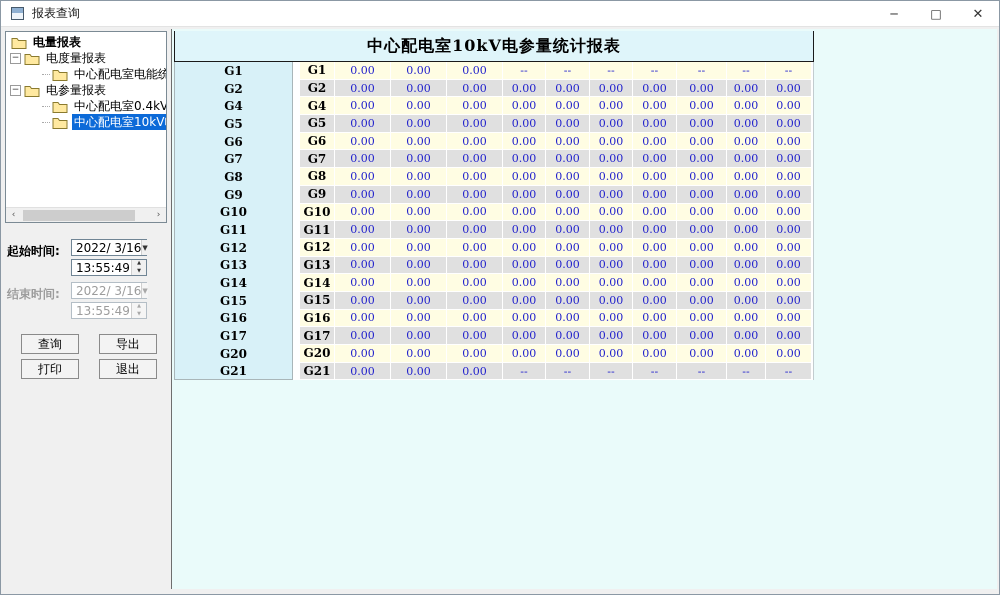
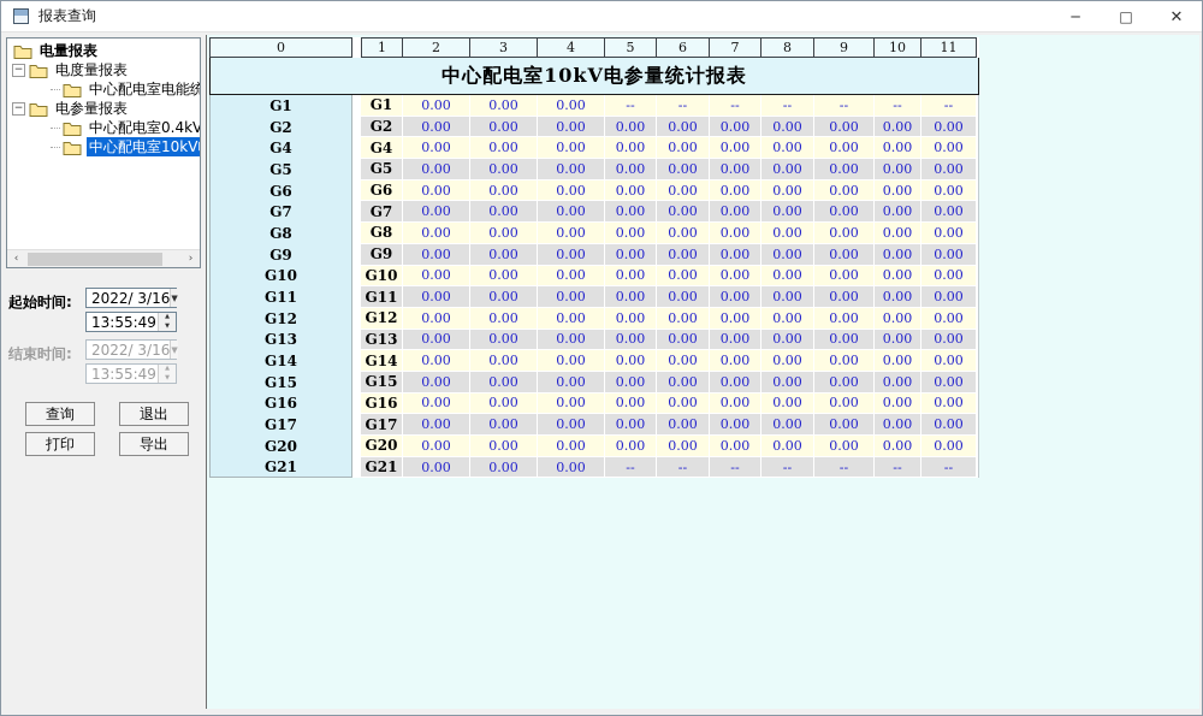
  报表查询
  ─
  □
  ✕
  电量报表
  −
  电度量报表
  中心配电室电能统
  −
  电参量报表
  ‹
  ›
  起始时间:
  2022/ 3/16
  ▼
  13:55:49
  结束时间:
  2022/ 3/16
  ▼
  13:55:49
  查询
- 导出
+ 退出
  打印
- 退出
+ 导出
+ 0
+ 1
+ 2
+ 3
+ 4
+ 5
+ 6
+ 7
+ 8
+ 9
+ 10
+ 11
  中心配电室10kV电参量统计报表
  G1
  G1
  0.00
  0.00
  0.00
  --
  --
  --
  --
  --
  --
  --
  G2
  G2
  0.00
  0.00
  0.00
  0.00
  0.00
  0.00
  0.00
  0.00
  0.00
  0.00
  G4
  G4
  0.00
  0.00
  0.00
  0.00
  0.00
  0.00
  0.00
  0.00
  0.00
  0.00
  G5
  G5
  0.00
  0.00
  0.00
  0.00
  0.00
  0.00
  0.00
  0.00
  0.00
  0.00
  G6
  G6
  0.00
  0.00
  0.00
  0.00
  0.00
  0.00
  0.00
  0.00
  0.00
  0.00
  G7
  G7
  0.00
  0.00
  0.00
  0.00
  0.00
  0.00
  0.00
  0.00
  0.00
  0.00
  G8
  G8
  0.00
  0.00
  0.00
  0.00
  0.00
  0.00
  0.00
  0.00
  0.00
  0.00
  G9
  G9
  0.00
  0.00
  0.00
  0.00
  0.00
  0.00
  0.00
  0.00
  0.00
  0.00
  G10
  G10
  0.00
  0.00
  0.00
  0.00
  0.00
  0.00
  0.00
  0.00
  0.00
  0.00
  G11
  G11
  0.00
  0.00
  0.00
  0.00
  0.00
  0.00
  0.00
  0.00
  0.00
  0.00
  G12
  G12
  0.00
  0.00
  0.00
  0.00
  0.00
  0.00
  0.00
  0.00
  0.00
  0.00
  G13
  G13
  0.00
  0.00
  0.00
  0.00
  0.00
  0.00
  0.00
  0.00
  0.00
  0.00
  G14
  G14
  0.00
  0.00
  0.00
  0.00
  0.00
  0.00
  0.00
  0.00
  0.00
  0.00
  G15
  G15
  0.00
  0.00
  0.00
  0.00
  0.00
  0.00
  0.00
  0.00
  0.00
  0.00
  G16
  G16
  0.00
  0.00
  0.00
  0.00
  0.00
  0.00
  0.00
  0.00
  0.00
  0.00
  G17
  G17
  0.00
  0.00
  0.00
  0.00
  0.00
  0.00
  0.00
  0.00
  0.00
  0.00
  G20
  G20
  0.00
  0.00
  0.00
  0.00
  0.00
  0.00
  0.00
  0.00
  0.00
  0.00
  G21
  G21
  0.00
  0.00
  0.00
  --
  --
  --
  --
  --
  --
  --
